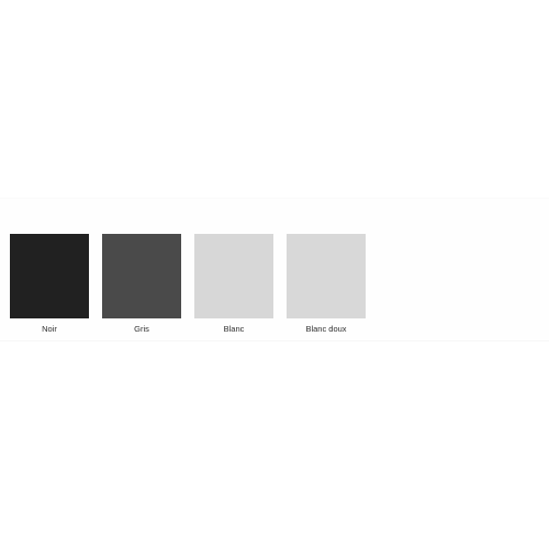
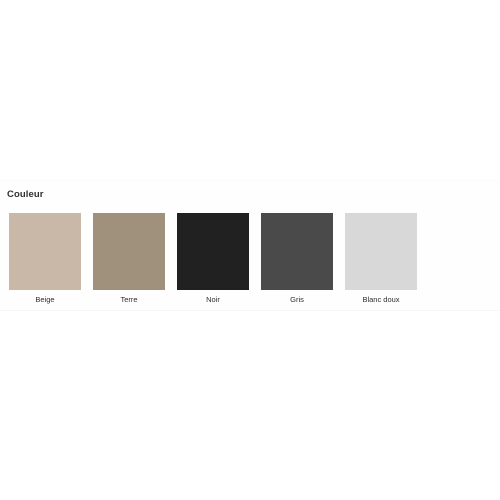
+ Couleur
+ Beige
+ Terre
  Noir
  Gris
- Blanc
  Blanc doux
